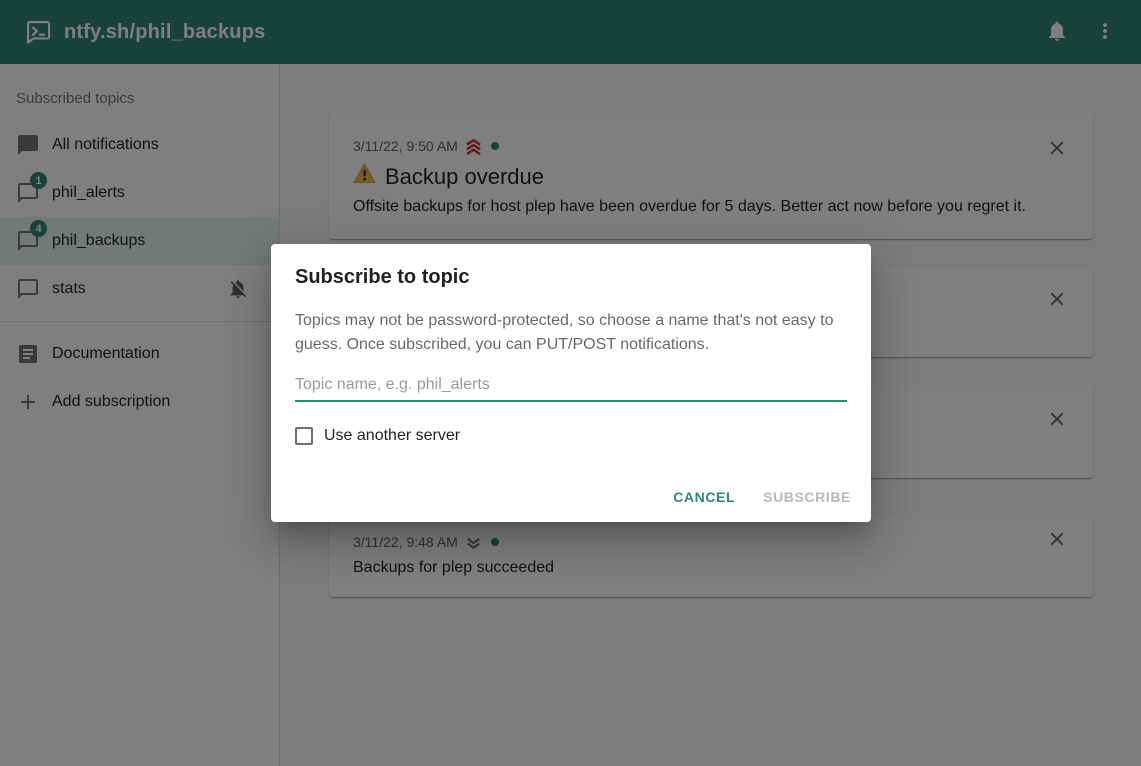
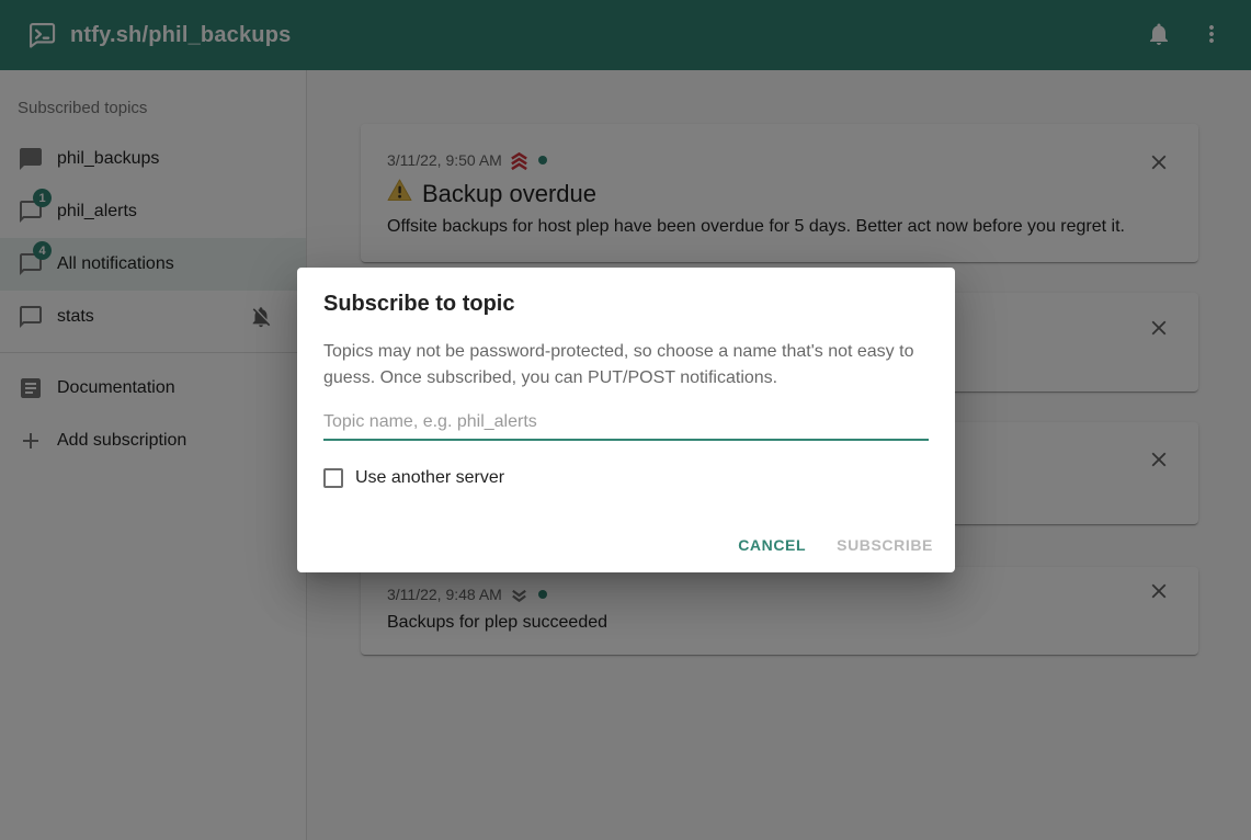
  ntfy.sh/phil_backups
  Subscribed topics
- All notifications
+ phil_backups
  1
  phil_alerts
  4
- phil_backups
+ All notifications
  stats
  Documentation
  Add subscription
  3/11/22, 9:50 AM
  Backup overdue
  Offsite backups for host plep have been overdue for 5 days. Better act now before you regret it.
  3/11/22, 9:48 AM
  Backups for plep succeeded
  Subscribe to topic
  Topics may not be password-protected, so choose a name that's not easy to guess. Once subscribed, you can PUT/POST notifications.
  Topic name, e.g. phil_alerts
  Use another server
  CANCEL
  SUBSCRIBE
